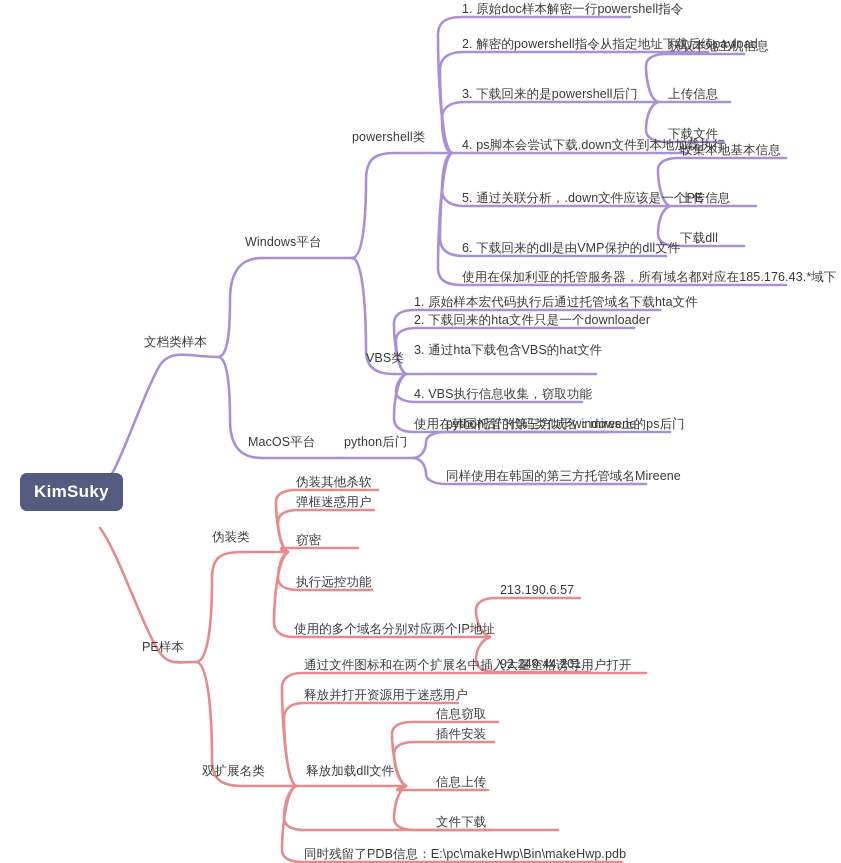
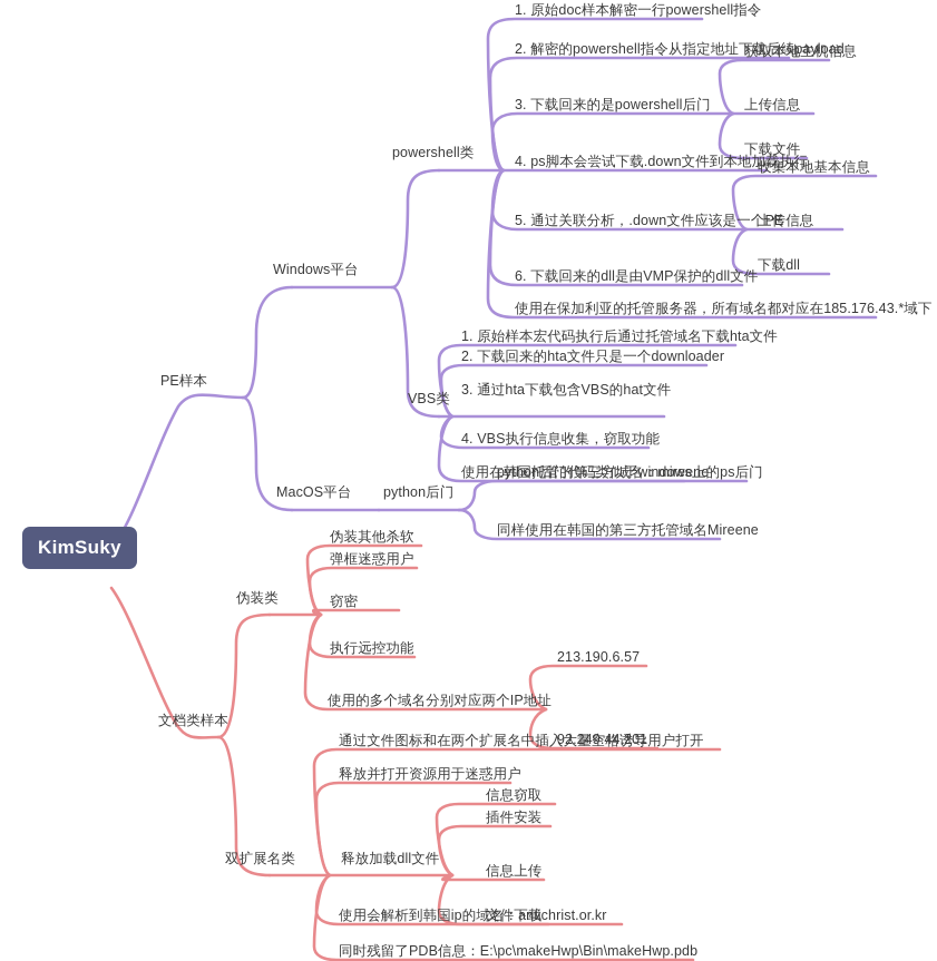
  KimSuky
- 文档类样本
+ PE样本
  Windows平台
  powershell类
  1. 原始doc样本解密一行powershell指令
  2. 解密的powershell指令从指定地址下载后续payload
  3. 下载回来的是powershell后门
  获取本地主机信息
  上传信息
  下载文件
  4. ps脚本会尝试下载.down文件到本地加载执行
  5. 通过关联分析，.down文件应该是一个PE
  收集本地基本信息
  上传信息
  下载dll
  6. 下载回来的dll是由VMP保护的dll文件
  使用在保加利亚的托管服务器，所有域名都对应在185.176.43.*域下
  VBS类
  1. 原始样本宏代码执行后通过托管域名下载hta文件
  2. 下载回来的hta文件只是一个downloader
  3. 通过hta下载包含VBS的hat文件
  4. VBS执行信息收集，窃取功能
  使用在韩国托管的第三方域名：mireene
  MacOS平台
  python后门
  python后门代码类似于windows上的ps后门
  同样使用在韩国的第三方托管域名Mireene
- PE样本
+ 文档类样本
  伪装类
  伪装其他杀软
  弹框迷惑用户
  窃密
  执行远控功能
  使用的多个域名分别对应两个IP地址
  213.190.6.57
  92.249.44.201
  双扩展名类
  通过文件图标和在两个扩展名中插入大量空格诱导用户打开
  释放并打开资源用于迷惑用户
  释放加载dll文件
  信息窃取
  插件安装
  信息上传
  文件下载
+ 使用会解析到韩国ip的域名：antichrist.or.kr
  同时残留了PDB信息：E:\pc\makeHwp\Bin\makeHwp.pdb
